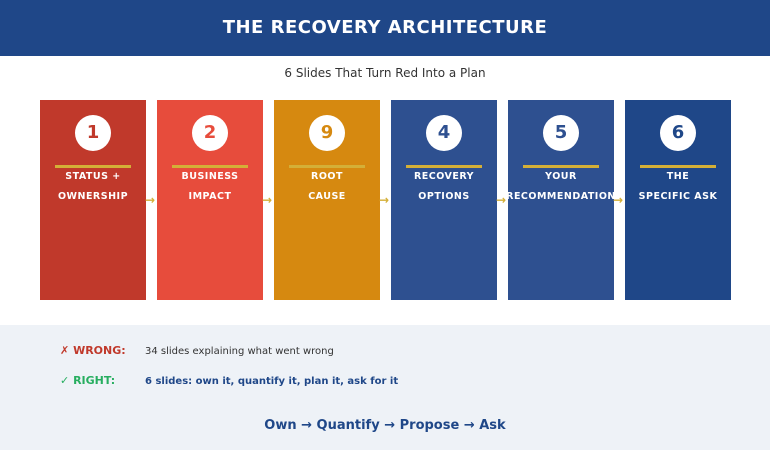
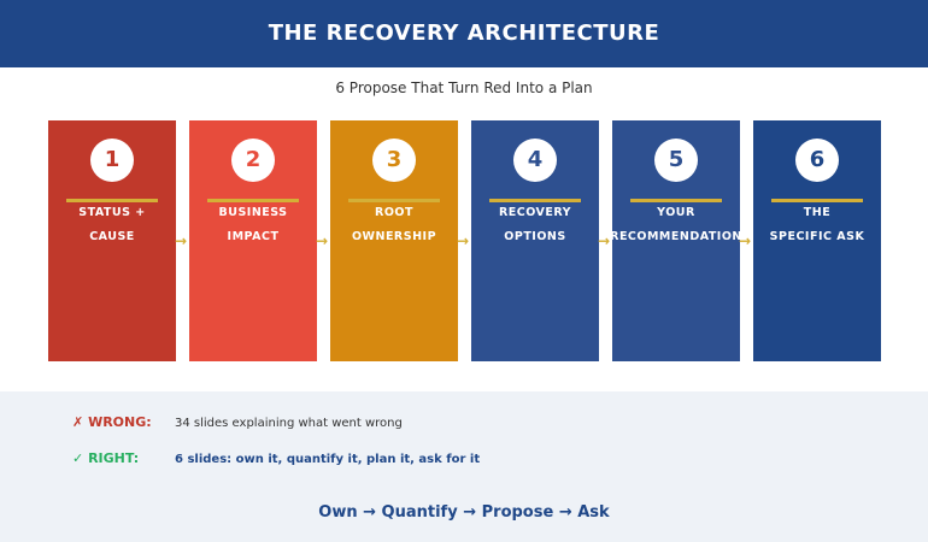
  THE RECOVERY ARCHITECTURE
- 6 Slides That Turn Red Into a Plan
+ 6 Propose That Turn Red Into a Plan
  1
  STATUS +
- OWNERSHIP
+ CAUSE
  2
  BUSINESS
  IMPACT
- 9
+ 3
  ROOT
- CAUSE
+ OWNERSHIP
  4
  RECOVERY
  OPTIONS
  5
  YOUR
  RECOMMENDATION
  6
  THE
  SPECIFIC ASK
  →
  →
  →
  →
  →
  ✗ WRONG: 34 slides explaining what went wrong
  ✓ RIGHT: 6 slides: own it, quantify it, plan it, ask for it
  Own → Quantify → Propose → Ask
